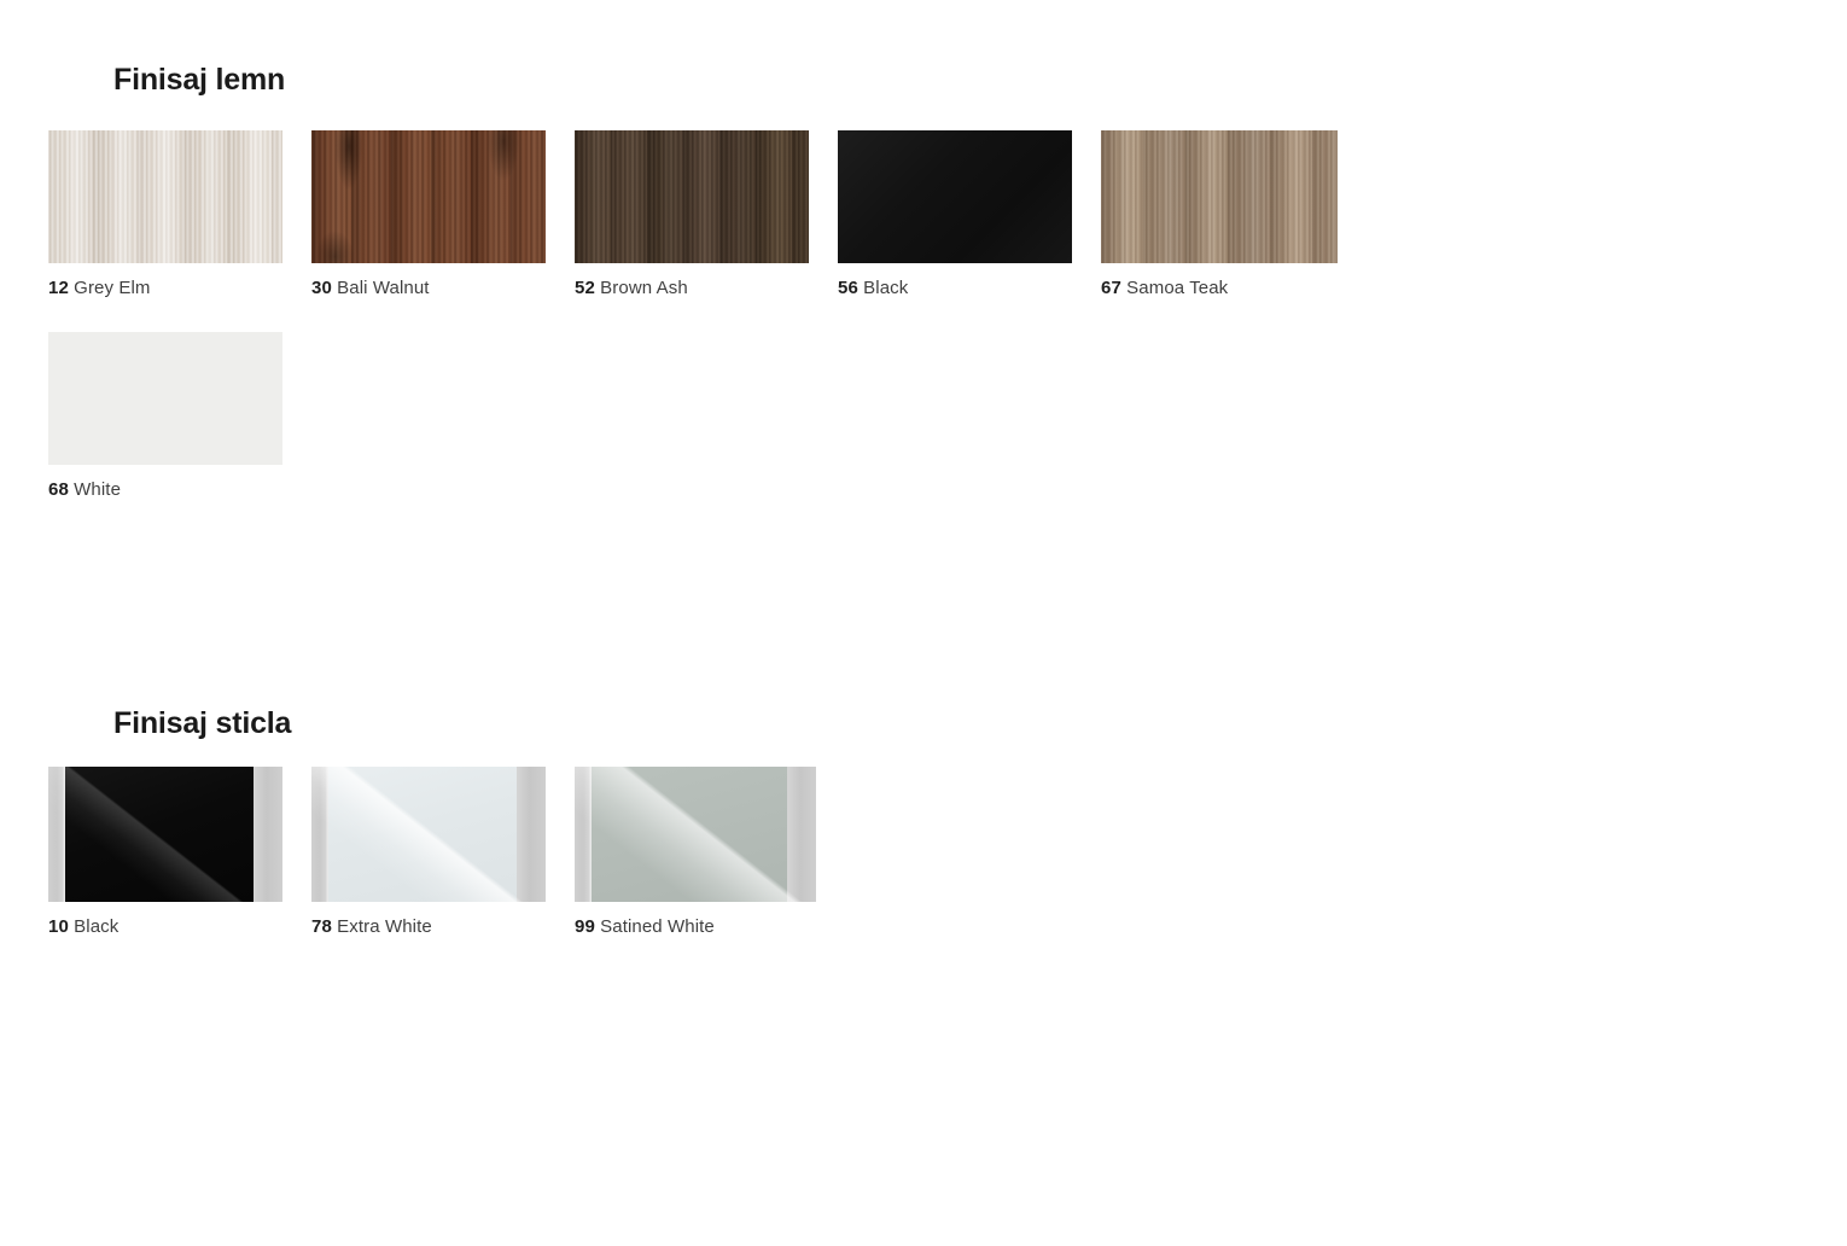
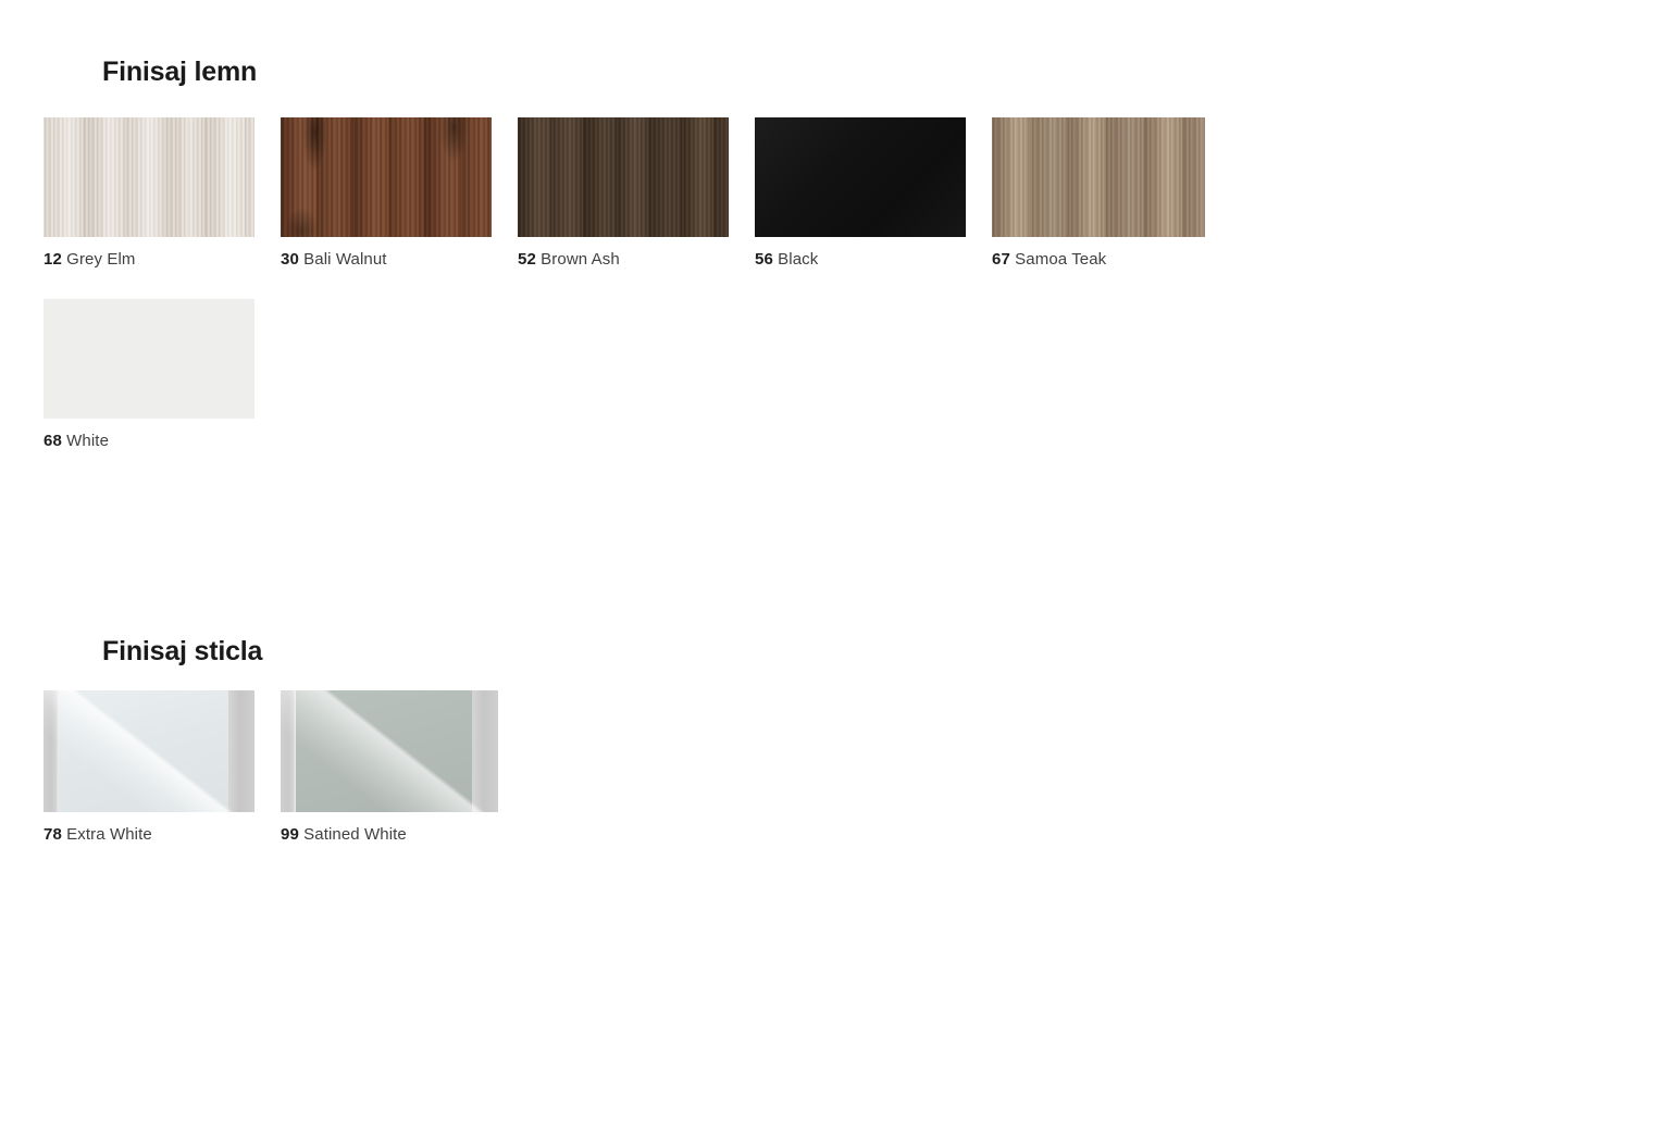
  Finisaj lemn
  12 Grey Elm
  30 Bali Walnut
  52 Brown Ash
  56 Black
  67 Samoa Teak
  68 White
  Finisaj sticla
- 10 Black
  78 Extra White
  99 Satined White
